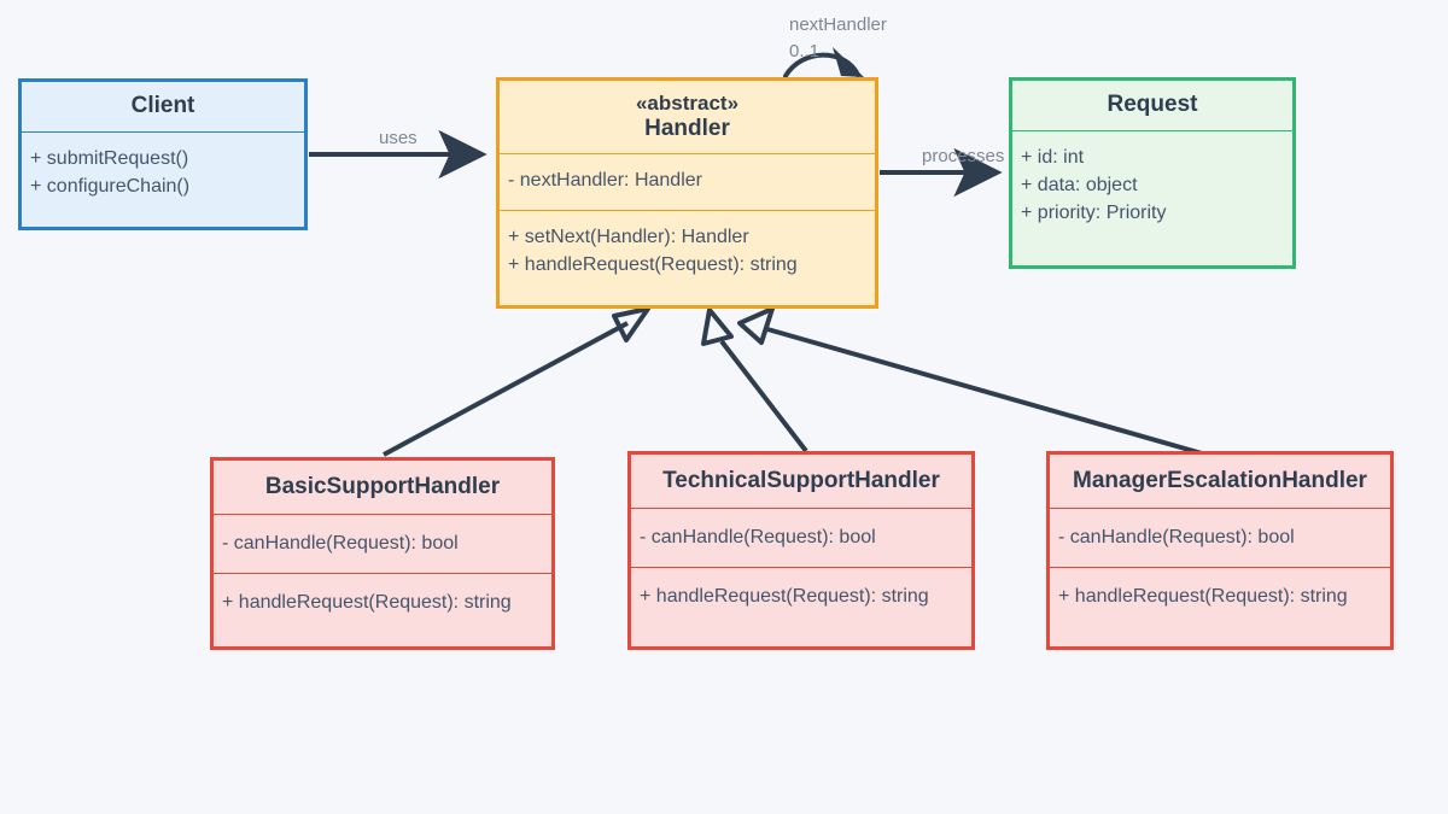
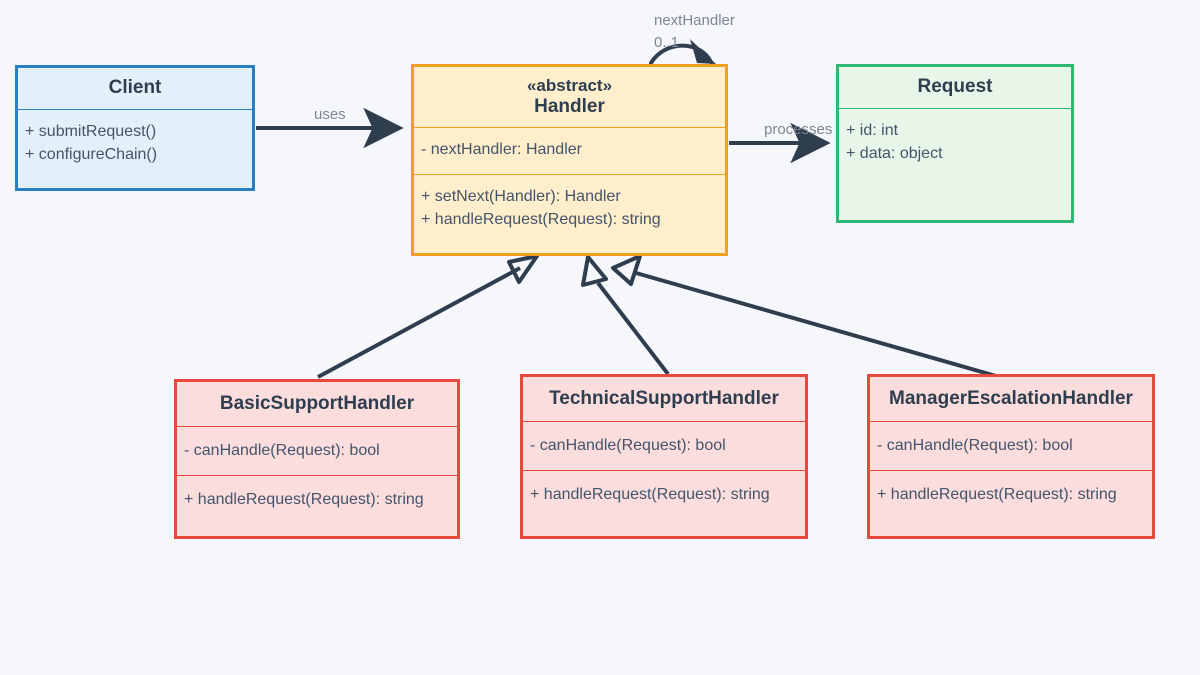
  Client
  + submitRequest()
  + configureChain()
  «abstract»
  Handler
  - nextHandler: Handler
  + setNext(Handler): Handler
  + handleRequest(Request): string
  Request
  + id: int
  + data: object
- + priority: Priority
  BasicSupportHandler
  - canHandle(Request): bool
  + handleRequest(Request): string
  TechnicalSupportHandler
  - canHandle(Request): bool
  + handleRequest(Request): string
  ManagerEscalationHandler
  - canHandle(Request): bool
  + handleRequest(Request): string
  uses
  processes
  nextHandler
  0..1
